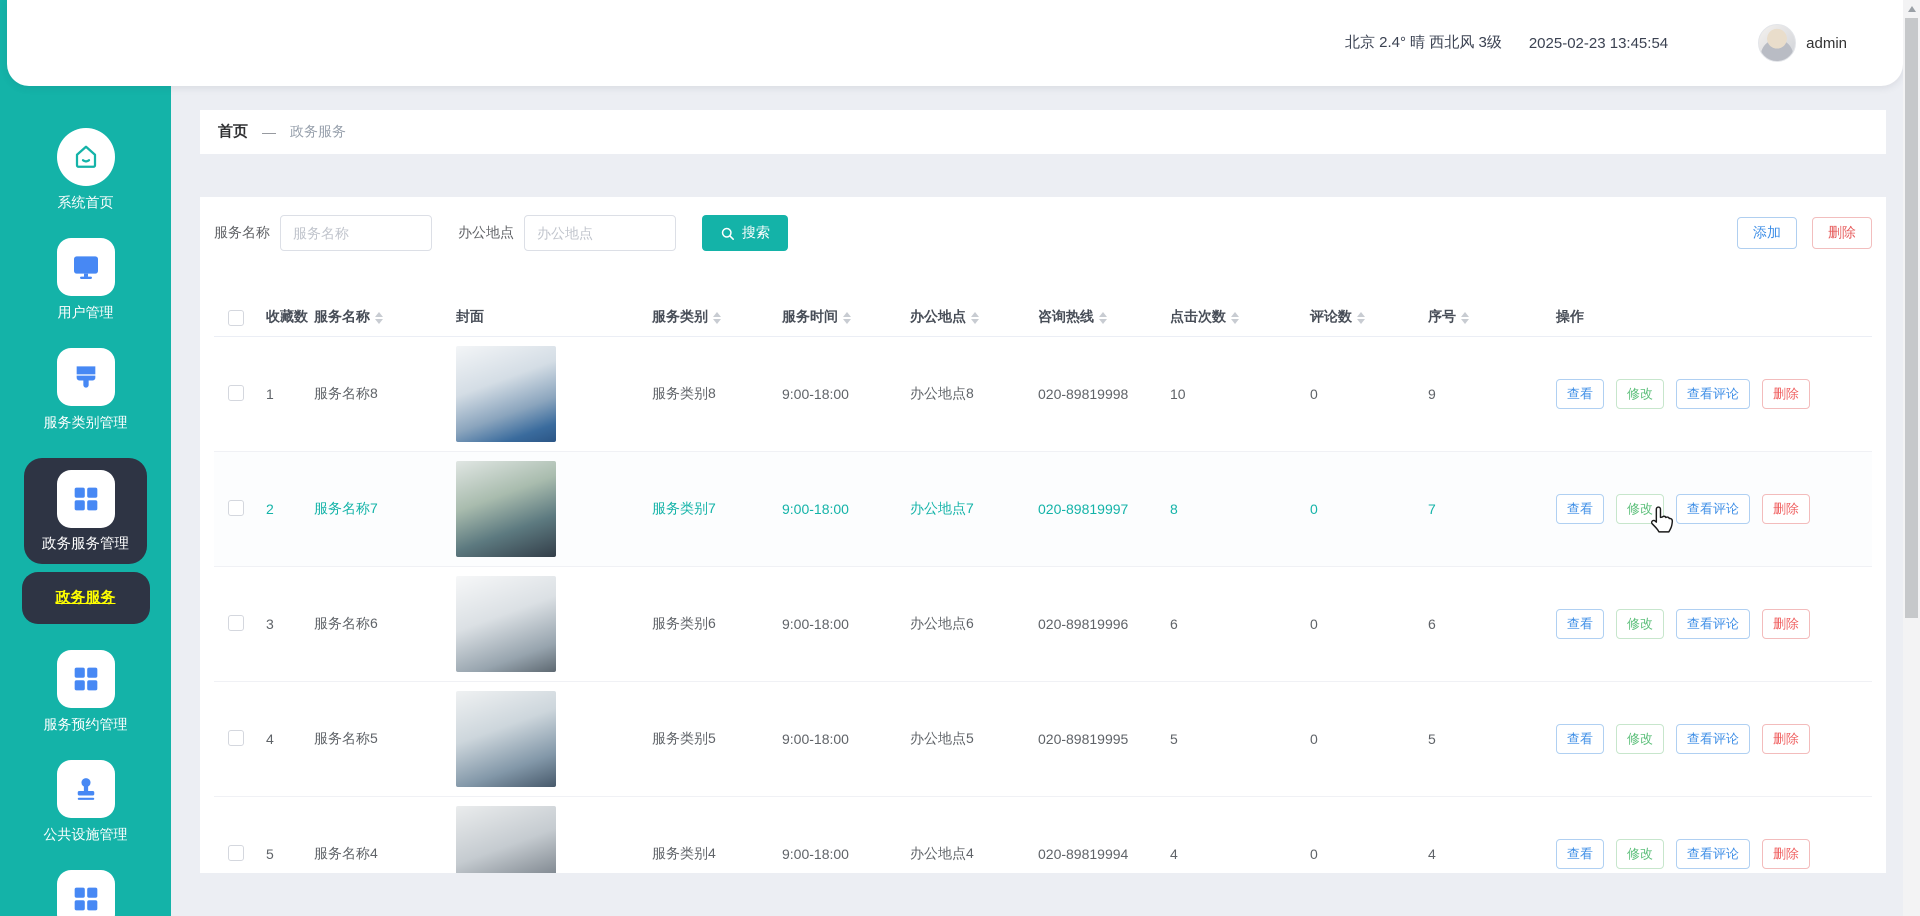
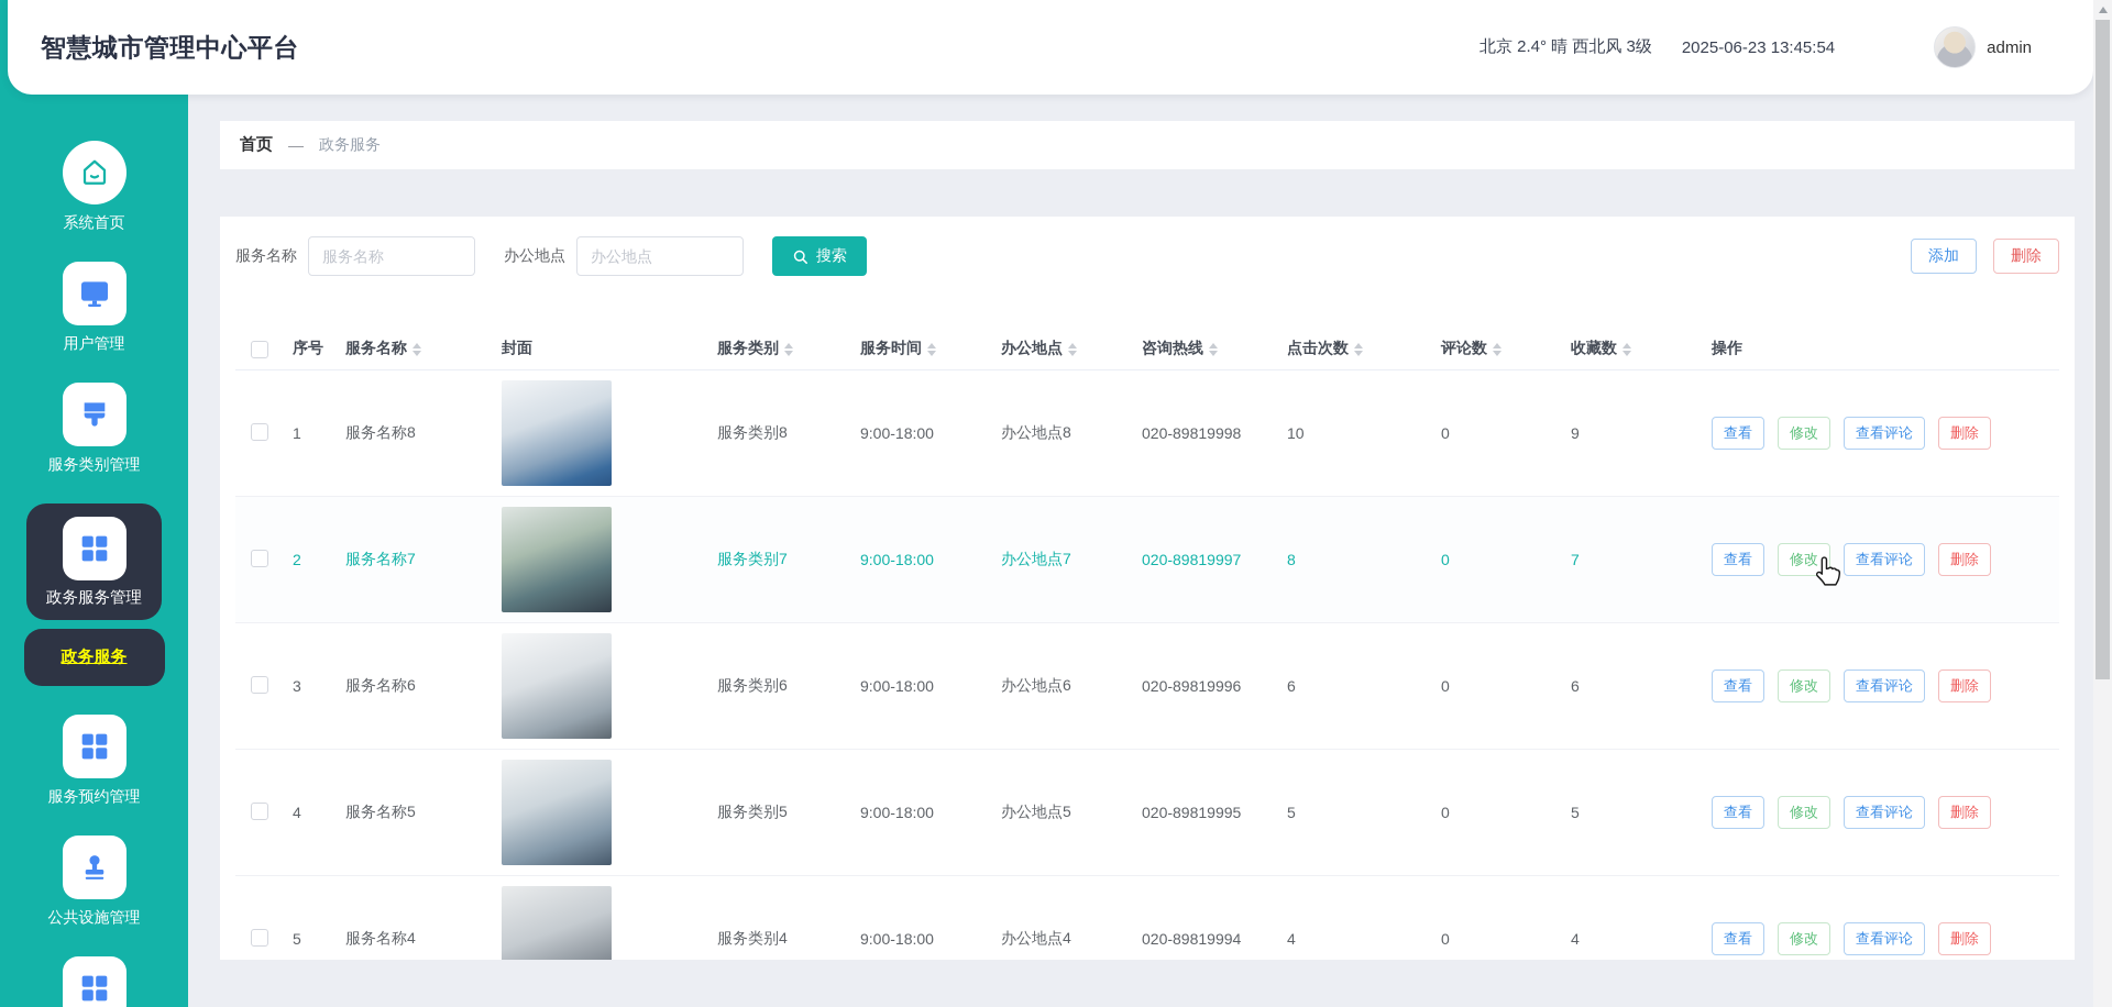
  系统首页
  用户管理
  服务类别管理
  政务服务管理
  政务服务
  服务预约管理
  公共设施管理
+ 智慧城市管理中心平台
  北京 2.4° 晴 西北风 3级
- 2025-02-23 13:45:54
+ 2025-06-23 13:45:54
  admin
  首页
  —
  政务服务
  服务名称
  服务名称
  办公地点
  办公地点
  搜索
  添加
  删除
- 收藏数
+ 序号
  服务名称
  封面
  服务类别
  服务时间
  办公地点
  咨询热线
  点击次数
  评论数
- 序号
+ 收藏数
  操作
  1
  服务名称8
  服务类别8
  9:00-18:00
  办公地点8
  020-89819998
  10
  0
  9
  查看
  修改
  查看评论
  删除
  2
  服务名称7
  服务类别7
  9:00-18:00
  办公地点7
  020-89819997
  8
  0
  7
  查看
  修改
  查看评论
  删除
  3
  服务名称6
  服务类别6
  9:00-18:00
  办公地点6
  020-89819996
  6
  0
  6
  查看
  修改
  查看评论
  删除
  4
  服务名称5
  服务类别5
  9:00-18:00
  办公地点5
  020-89819995
  5
  0
  5
  查看
  修改
  查看评论
  删除
  5
  服务名称4
  服务类别4
  9:00-18:00
  办公地点4
  020-89819994
  4
  0
  4
  查看
  修改
  查看评论
  删除
